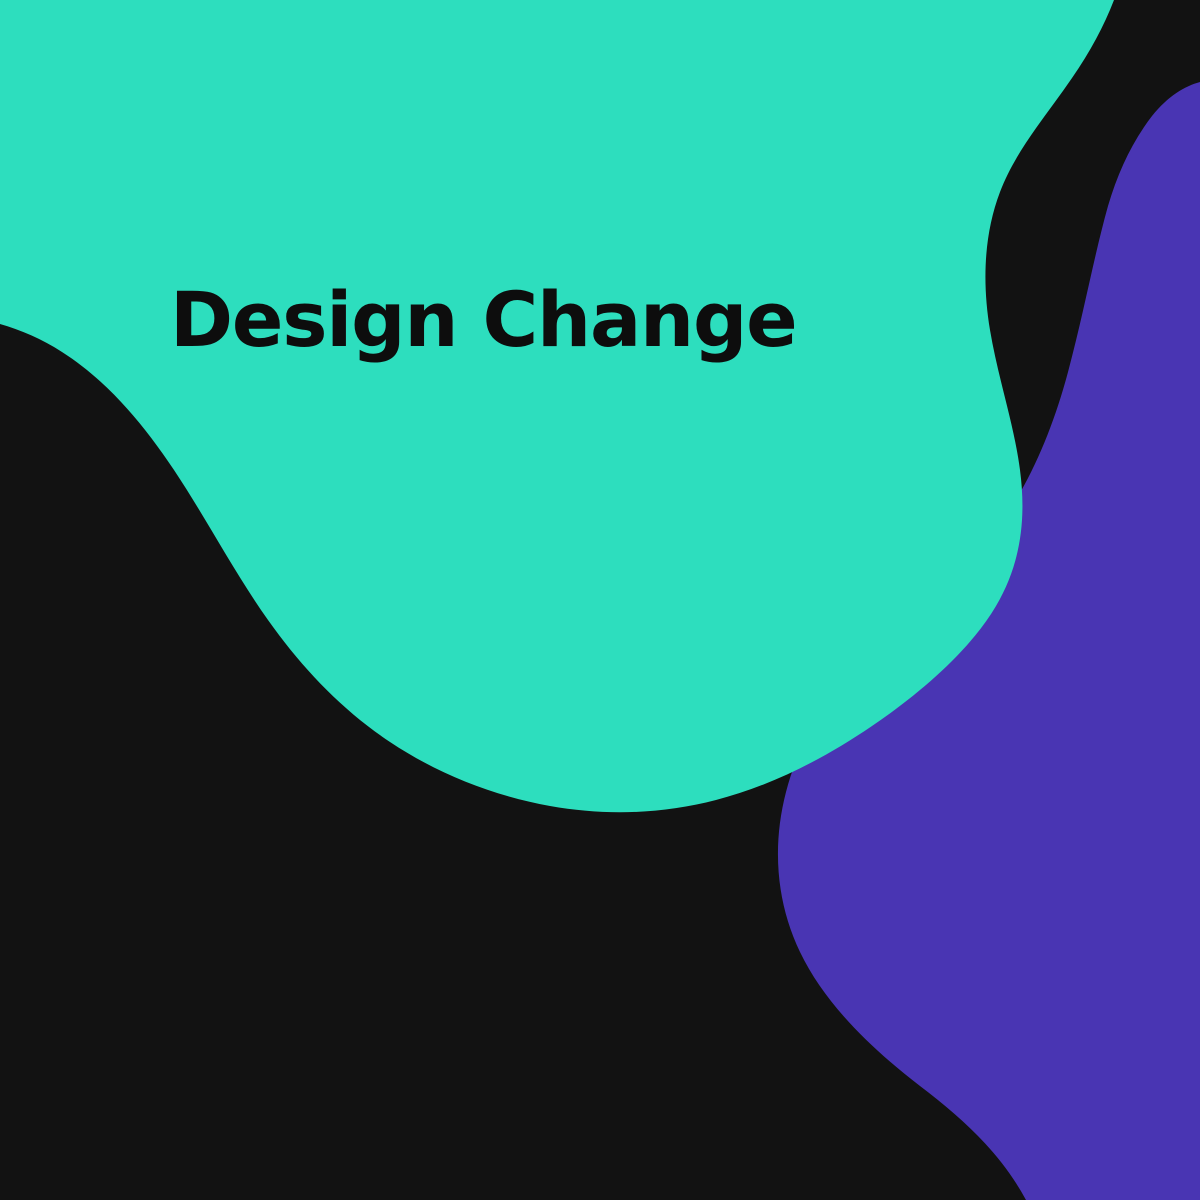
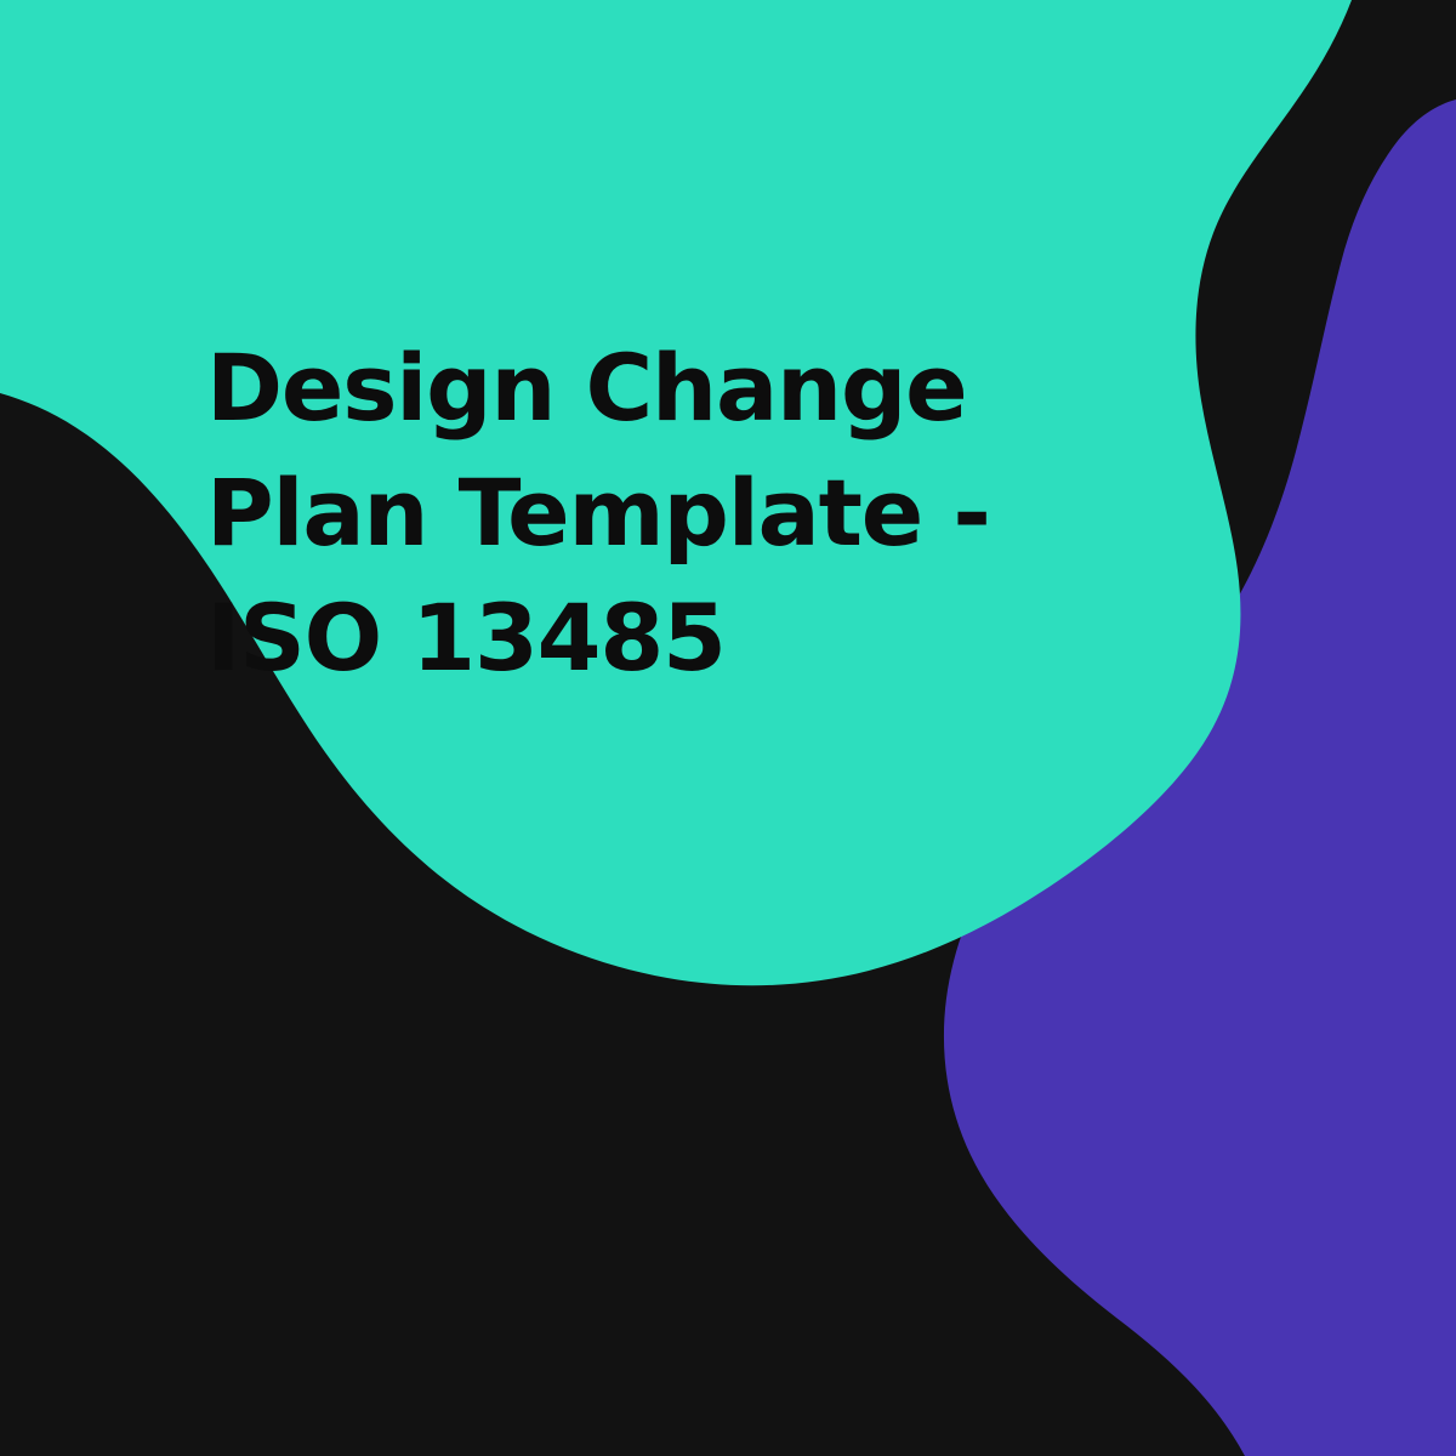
  Design Change
+ Plan Template -
+ ISO 13485
